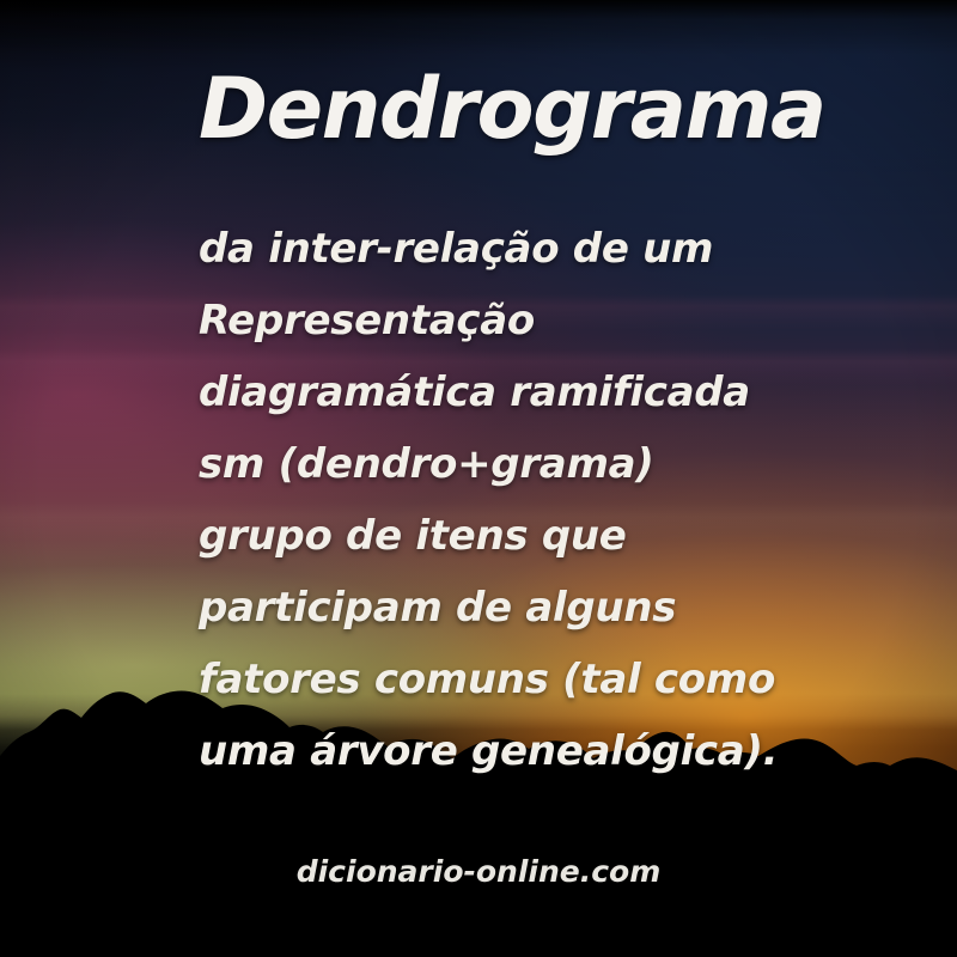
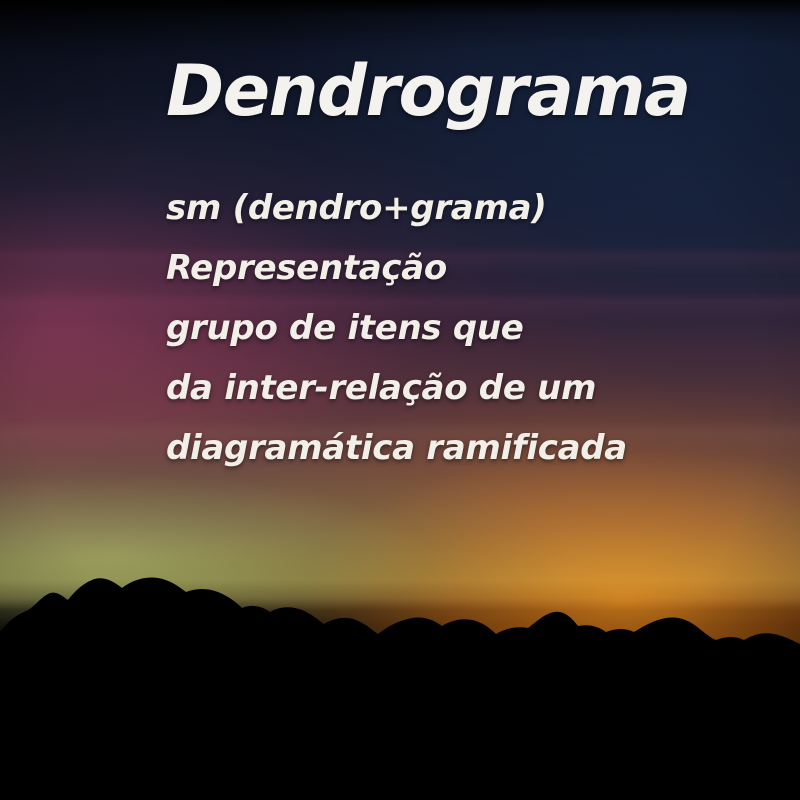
  Dendrograma
- da inter-relação de um
+ sm (dendro+grama)
  Representação
- diagramática ramificada
+ grupo de itens que
- sm (dendro+grama)
+ da inter-relação de um
- grupo de itens que
+ diagramática ramificada
- participam de alguns
- fatores comuns (tal como
- uma árvore genealógica).
- dicionario-online.com
